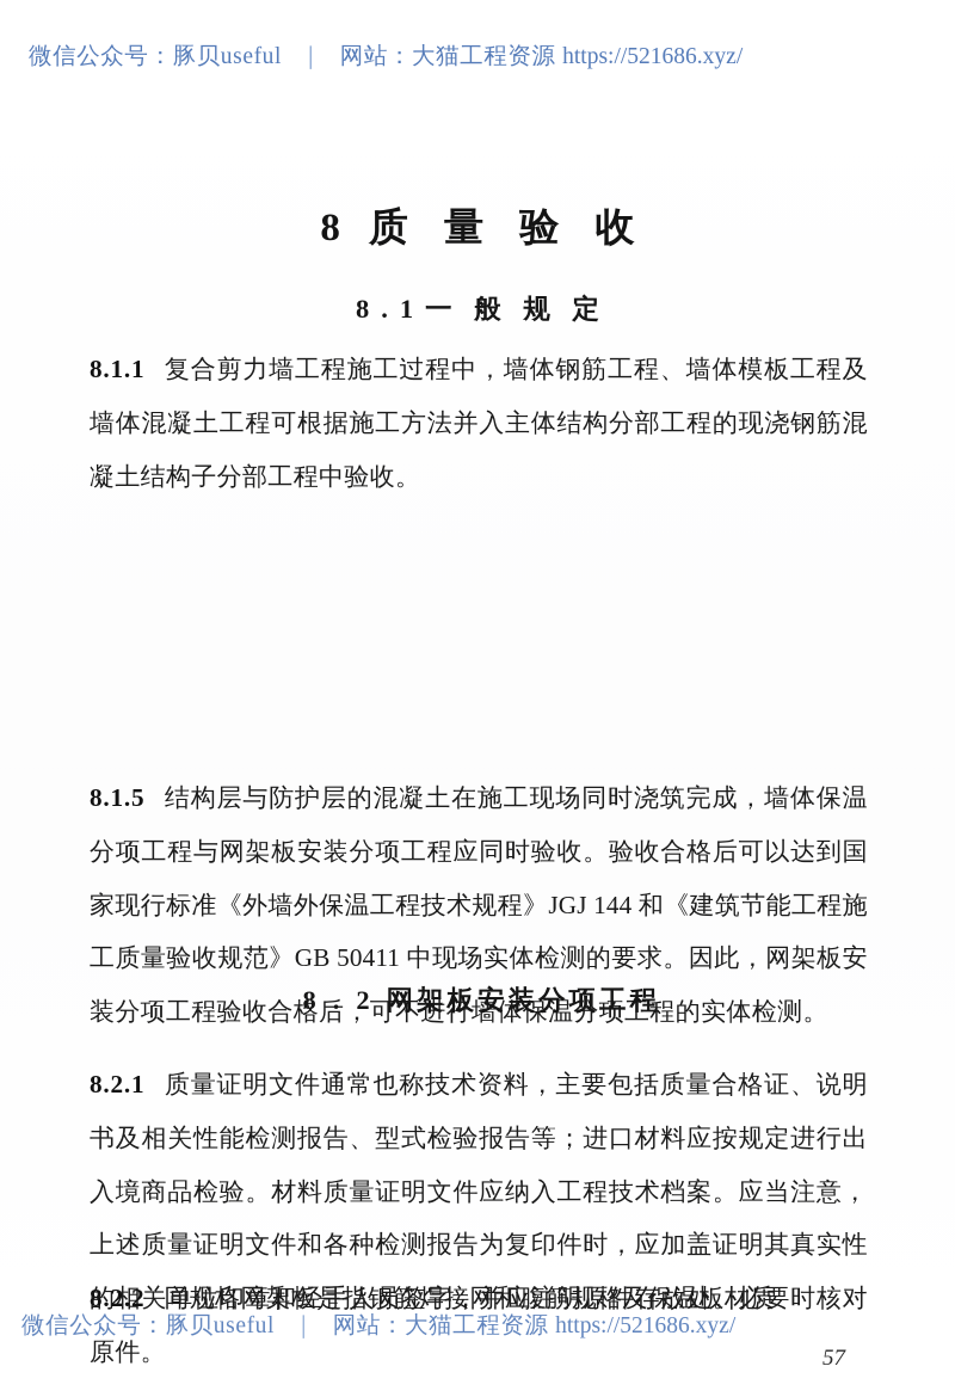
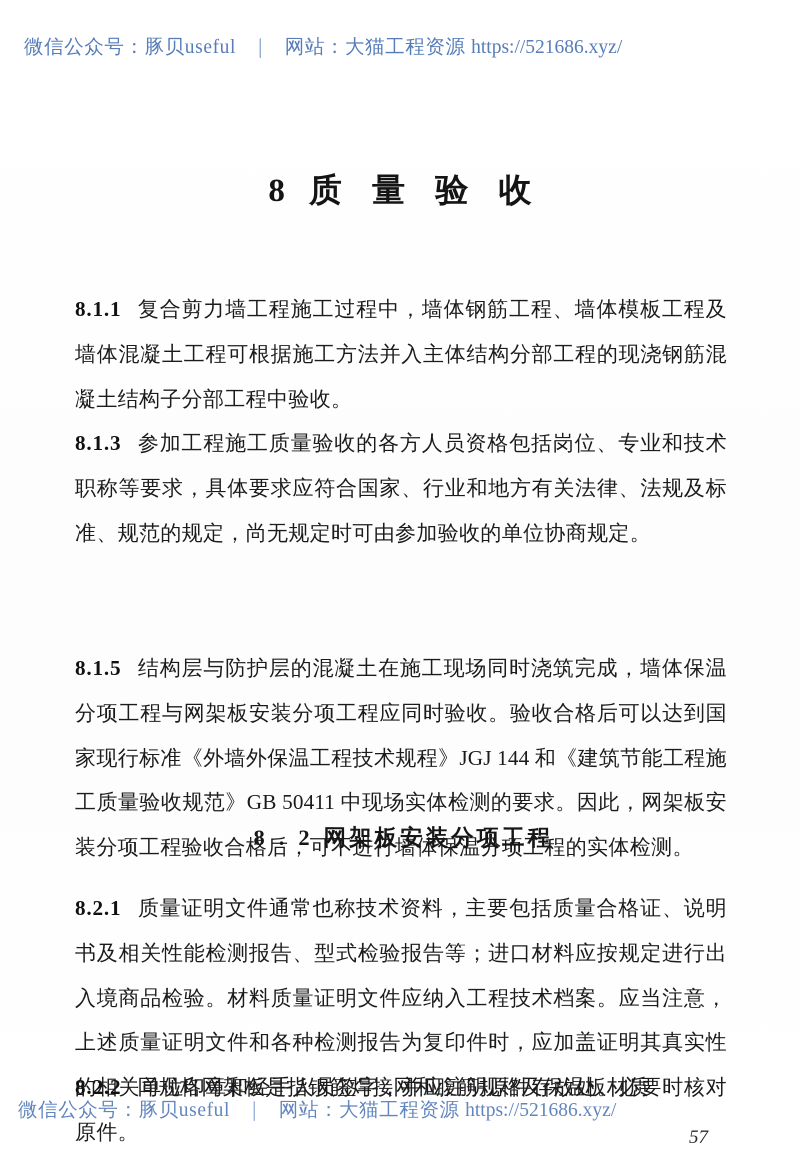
  微信公众号：豚贝useful ｜ 网站：大猫工程资源 https://521686.xyz/
  8质 量 验 收
- 8.1一 般 规 定
  8.1.1 复合剪力墙工程施工过程中，墙体钢筋工程、墙体模板工程及墙体混凝土工程可根据施工方法并入主体结构分部工程的现浇钢筋混凝土结构子分部工程中验收。
+ 8.1.3 参加工程施工质量验收的各方人员资格包括岗位、专业和技术职称等要求，具体要求应符合国家、行业和地方有关法律、法规及标准、规范的规定，尚无规定时可由参加验收的单位协商规定。
  8.1.5 结构层与防护层的混凝土在施工现场同时浇筑完成，墙体保温分项工程与网架板安装分项工程应同时验收。验收合格后可以达到国家现行标准《外墙外保温工程技术规程》JGJ 144 和《建筑节能工程施工质量验收规范》GB 50411 中现场实体检测的要求。因此，网架板安装分项工程验收合格后，可不进行墙体保温分项工程的实体检测。
  8.2网架板安装分项工程
  8.2.1 质量证明文件通常也称技术资料，主要包括质量合格证、说明书及相关性能检测报告、型式检验报告等；进口材料应按规定进行出入境商品检验。材料质量证明文件应纳入工程技术档案。应当注意，上述质量证明文件和各种检测报告为复印件时，应加盖证明其真实性的相关单位印章和经手人员签字，并应注明原件存放处。必要时核对原件。
  8.2.2 同规格网架板是指钢筋焊接网和腹筋规格及保温板材质
  微信公众号：豚贝useful ｜ 网站：大猫工程资源 https://521686.xyz/
  57
